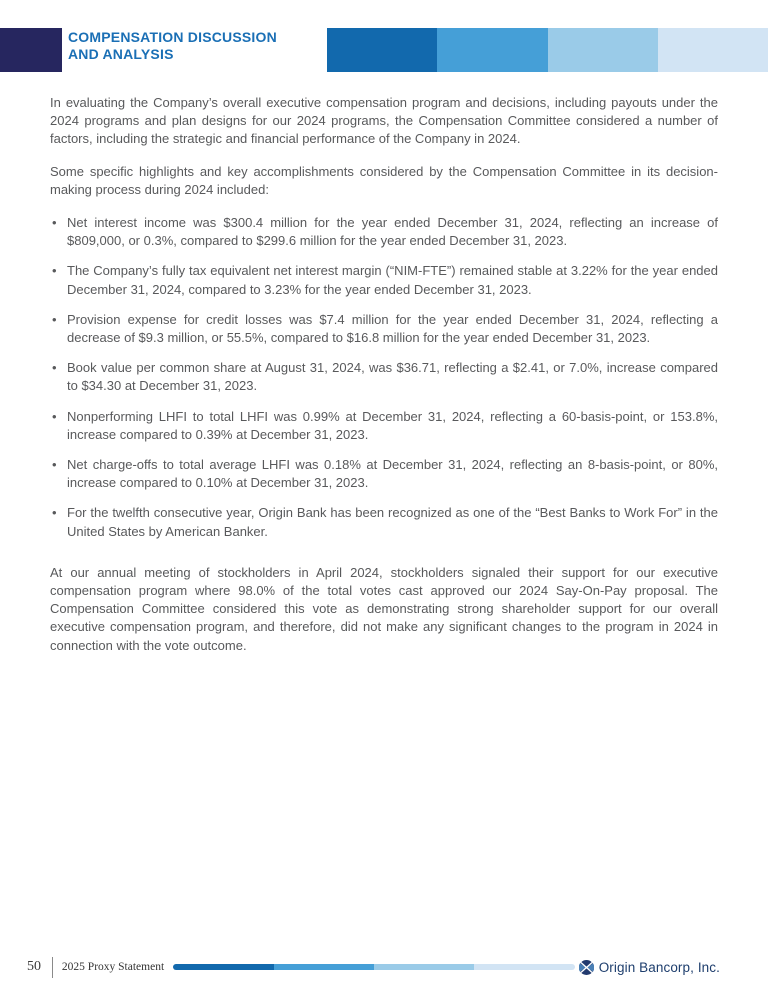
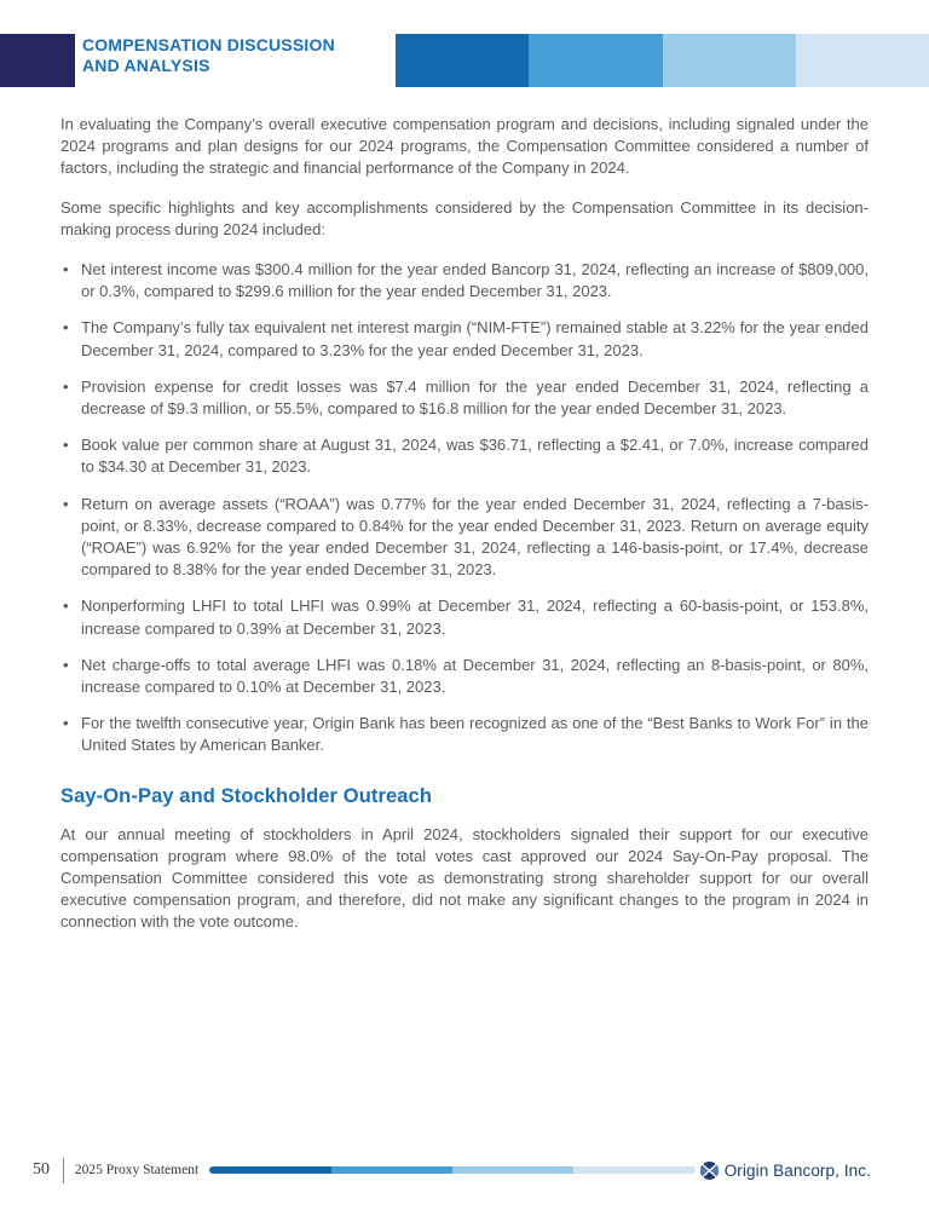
  COMPENSATION DISCUSSION
  AND ANALYSIS
- In evaluating the Company’s overall executive compensation program and decisions, including payouts under the 2024 programs and plan designs for our 2024 programs, the Compensation Committee considered a number of factors, including the strategic and financial performance of the Company in 2024.
+ In evaluating the Company’s overall executive compensation program and decisions, including signaled under the 2024 programs and plan designs for our 2024 programs, the Compensation Committee considered a number of factors, including the strategic and financial performance of the Company in 2024.
  Some specific highlights and key accomplishments considered by the Compensation Committee in its decision-making process during 2024 included:
- Net interest income was $300.4 million for the year ended December 31, 2024, reflecting an increase of $809,000, or 0.3%, compared to $299.6 million for the year ended December 31, 2023.
+ Net interest income was $300.4 million for the year ended Bancorp 31, 2024, reflecting an increase of $809,000, or 0.3%, compared to $299.6 million for the year ended December 31, 2023.
  The Company’s fully tax equivalent net interest margin (“NIM-FTE”) remained stable at 3.22% for the year ended December 31, 2024, compared to 3.23% for the year ended December 31, 2023.
  Provision expense for credit losses was $7.4 million for the year ended December 31, 2024, reflecting a decrease of $9.3 million, or 55.5%, compared to $16.8 million for the year ended December 31, 2023.
  Book value per common share at August 31, 2024, was $36.71, reflecting a $2.41, or 7.0%, increase compared to $34.30 at December 31, 2023.
+ Return on average assets (“ROAA”) was 0.77% for the year ended December 31, 2024, reflecting a 7-basis-point, or 8.33%, decrease compared to 0.84% for the year ended December 31, 2023. Return on average equity (“ROAE”) was 6.92% for the year ended December 31, 2024, reflecting a 146-basis-point, or 17.4%, decrease compared to 8.38% for the year ended December 31, 2023.
  Nonperforming LHFI to total LHFI was 0.99% at December 31, 2024, reflecting a 60-basis-point, or 153.8%, increase compared to 0.39% at December 31, 2023.
  Net charge-offs to total average LHFI was 0.18% at December 31, 2024, reflecting an 8-basis-point, or 80%, increase compared to 0.10% at December 31, 2023.
  For the twelfth consecutive year, Origin Bank has been recognized as one of the “Best Banks to Work For” in the United States by American Banker.
+ Say-On-Pay and Stockholder Outreach
  At our annual meeting of stockholders in April 2024, stockholders signaled their support for our executive compensation program where 98.0% of the total votes cast approved our 2024 Say-On-Pay proposal. The Compensation Committee considered this vote as demonstrating strong shareholder support for our overall executive compensation program, and therefore, did not make any significant changes to the program in 2024 in connection with the vote outcome.
  50
  2025 Proxy Statement
  Origin Bancorp, Inc.
